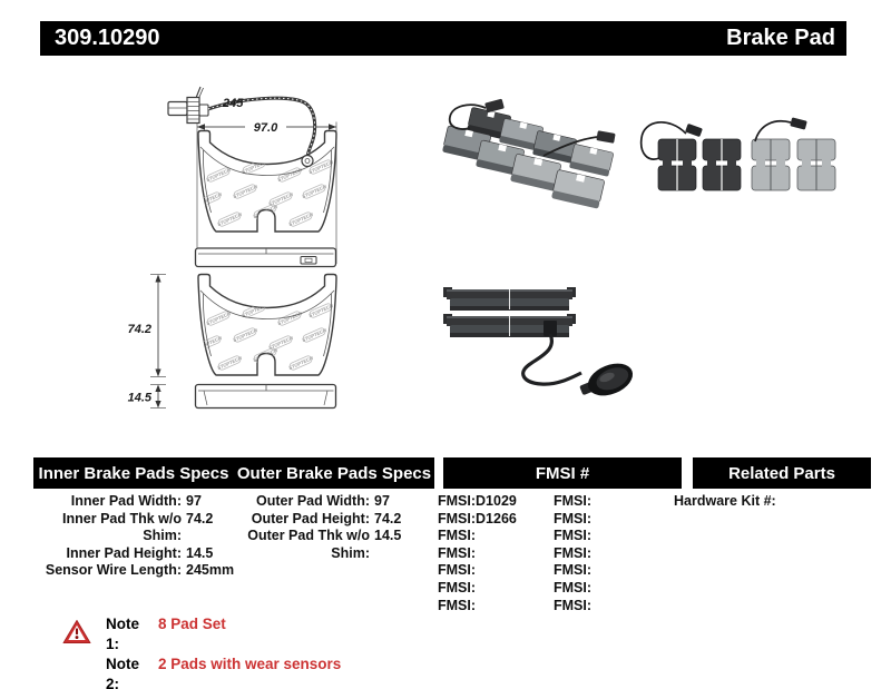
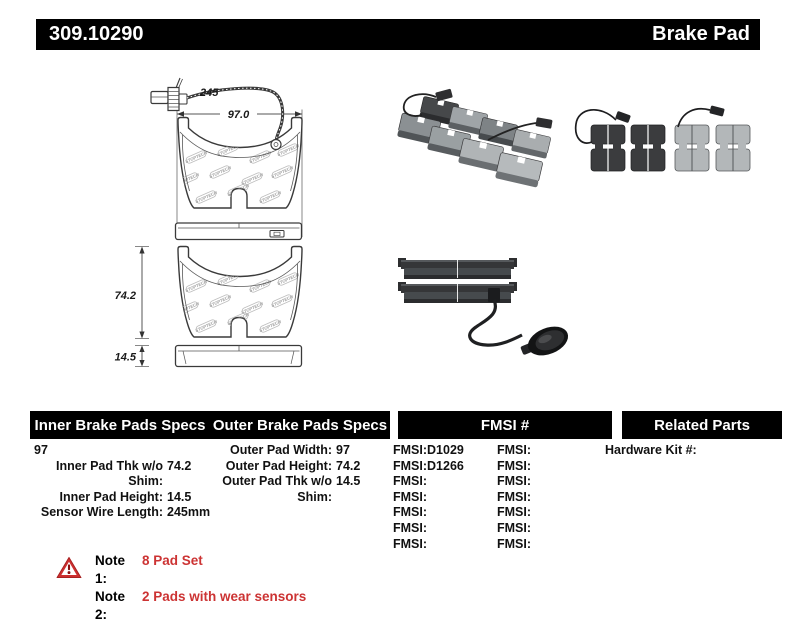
  309.10290
  Brake Pad
  97.0
  74.2
  14.5
  245
  Inner Brake Pads Specs
  Outer Brake Pads Specs
  FMSI #
  Related Parts
- Inner Pad Width:
  97
  Inner Pad Thk w/o Shim:
  74.2
  Inner Pad Height:
  14.5
  Sensor Wire Length:
  245mm
  Outer Pad Width:
  97
  Outer Pad Height:
  74.2
  Outer Pad Thk w/o Shim:
  14.5
  FMSI:D1029
  FMSI:D1266
  FMSI:
  FMSI:
  FMSI:
  FMSI:
  FMSI:
  FMSI:
  FMSI:
  FMSI:
  FMSI:
  FMSI:
  FMSI:
  FMSI:
  Hardware Kit #:
  Note 1:
  8 Pad Set
  Note 2:
  2 Pads with wear sensors
